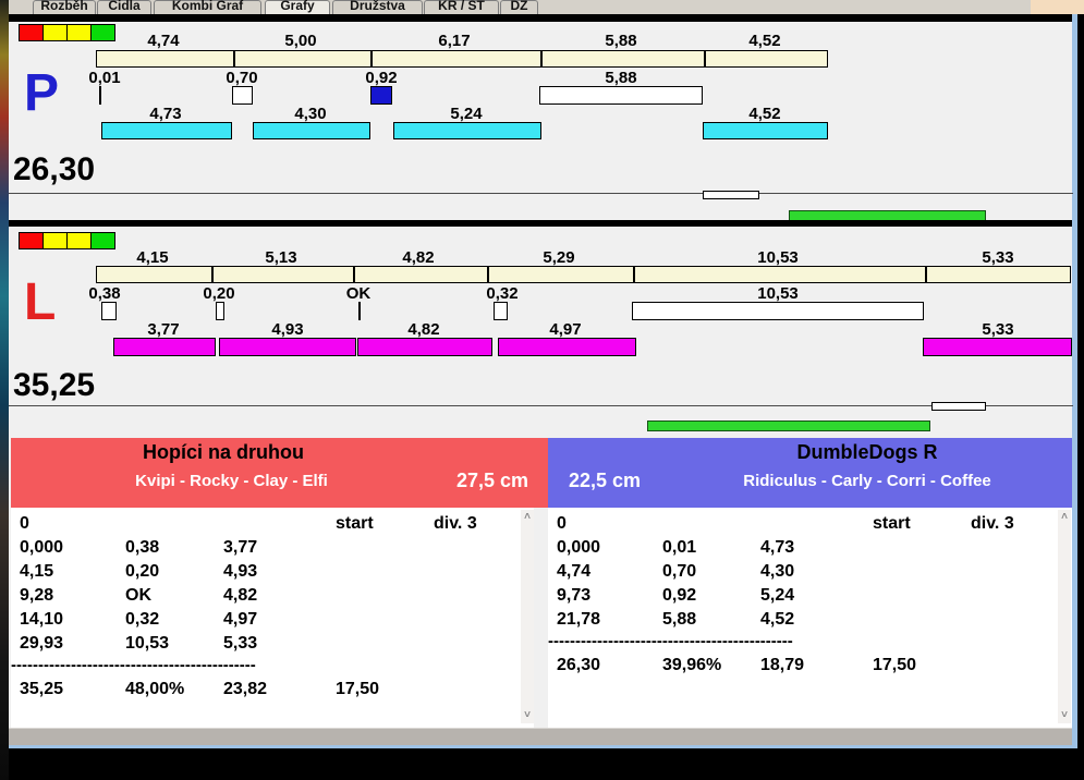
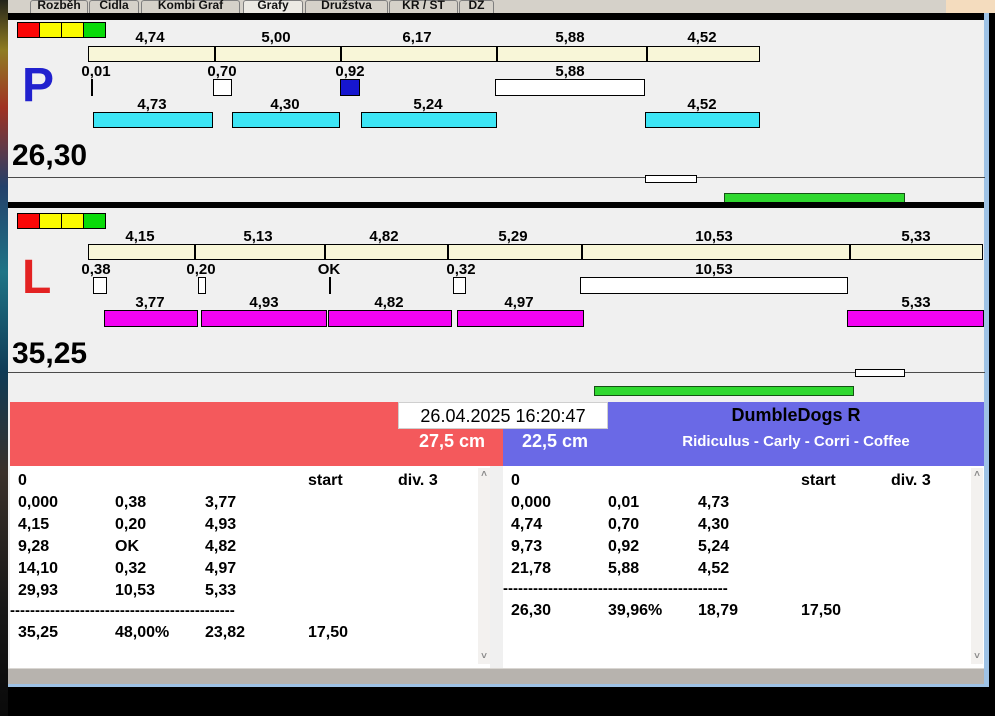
  Rozběh
  Čidla
  Kombi Graf
  Grafy
  Družstva
  KR / ST
  DZ
  4,74
  5,00
  6,17
  5,88
  4,52
  0,01
  0,70
  0,92
  5,88
  4,73
  4,30
  5,24
  4,52
  P
  26,30
  4,15
  5,13
  4,82
  5,29
  10,53
  5,33
  0,38
  0,20
  OK
  0,32
  10,53
  3,77
  4,93
  4,82
  4,97
  5,33
  L
  35,25
- Hopíci na druhou
- Kvipi - Rocky - Clay - Elfi
  27,5 cm
+ 26.04.2025 16:20:47
  22,5 cm
  DumbleDogs R
  Ridiculus - Carly - Corri - Coffee
  0
  start
  div. 3
  0,000
  0,38
  3,77
  4,15
  0,20
  4,93
  9,28
  OK
  4,82
  14,10
  0,32
  4,97
  29,93
  10,53
  5,33
  ---------------------------------------------
  35,25
  48,00%
  23,82
  17,50
  ˄
  ˅
  0
  start
  div. 3
  0,000
  0,01
  4,73
  4,74
  0,70
  4,30
  9,73
  0,92
  5,24
  21,78
  5,88
  4,52
  ---------------------------------------------
  26,30
  39,96%
  18,79
  17,50
  ˄
  ˅
